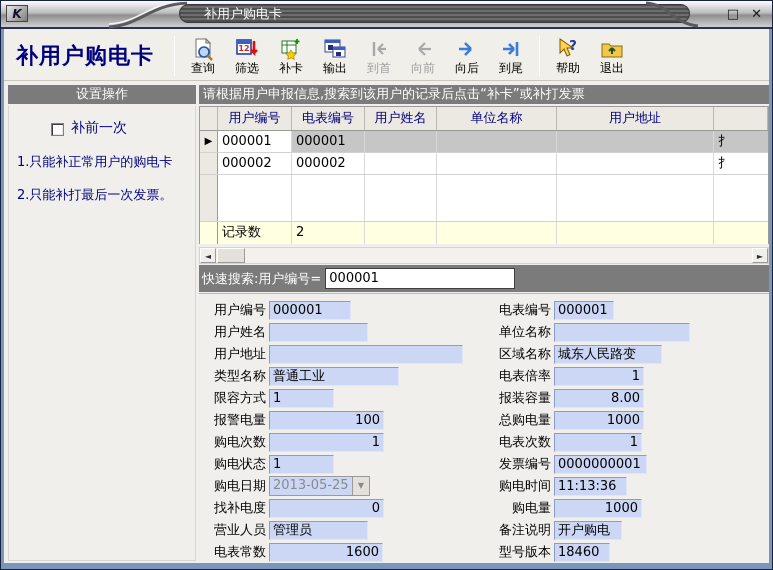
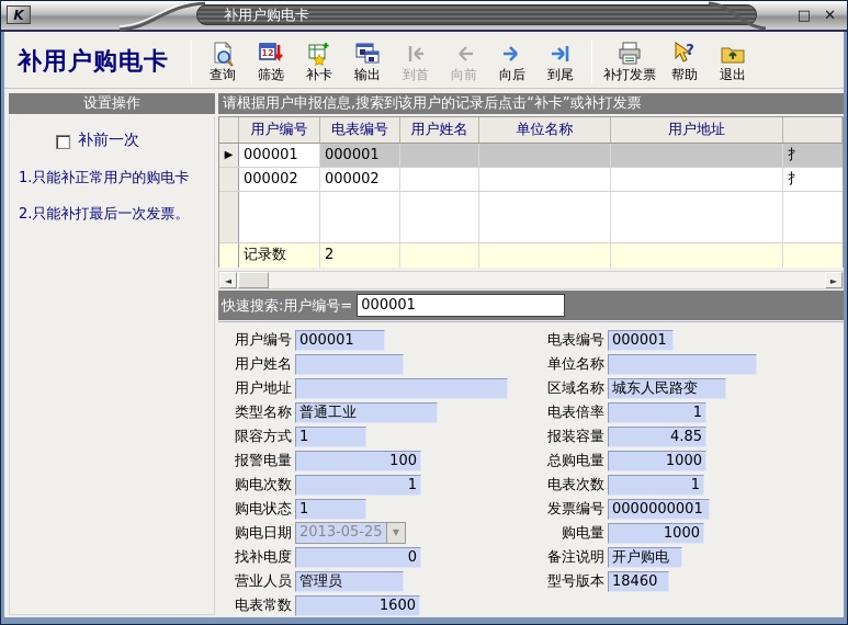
  K
  补用户购电卡
  □
  ✕
  补用户购电卡
  查询
  12
  筛选
  补卡
  输出
  到首
  向前
  向后
  到尾
+ 补打发票
  ?
  帮助
  退出
  设置操作
  请根据用户申报信息,搜索到该用户的记录后点击“补卡”或补打发票
  补前一次
  1.只能补正常用户的购电卡
  2.只能补打最后一次发票。
  用户编号
  电表编号
  用户姓名
  单位名称
  用户地址
  ▶
  000001
  000001
  扌
  000002
  000002
  扌
  记录数
  2
  ◄
  ►
  快速搜索:用户编号=
  000001
  用户编号
  000001
  用户姓名
  用户地址
  类型名称
  普通工业
  限容方式
  1
  报警电量
  100
  购电次数
  1
  购电状态
  1
  购电日期
  2013-05-25
  ▼
  找补电度
  0
  营业人员
  管理员
  电表常数
  1600
  电表编号
  000001
  单位名称
  区域名称
  城东人民路变
  电表倍率
  1
  报装容量
- 8.00
+ 4.85
  总购电量
  1000
  电表次数
  1
  发票编号
  0000000001
- 购电时间
- 11:13:36
  购电量
  1000
  备注说明
  开户购电
  型号版本
  18460
